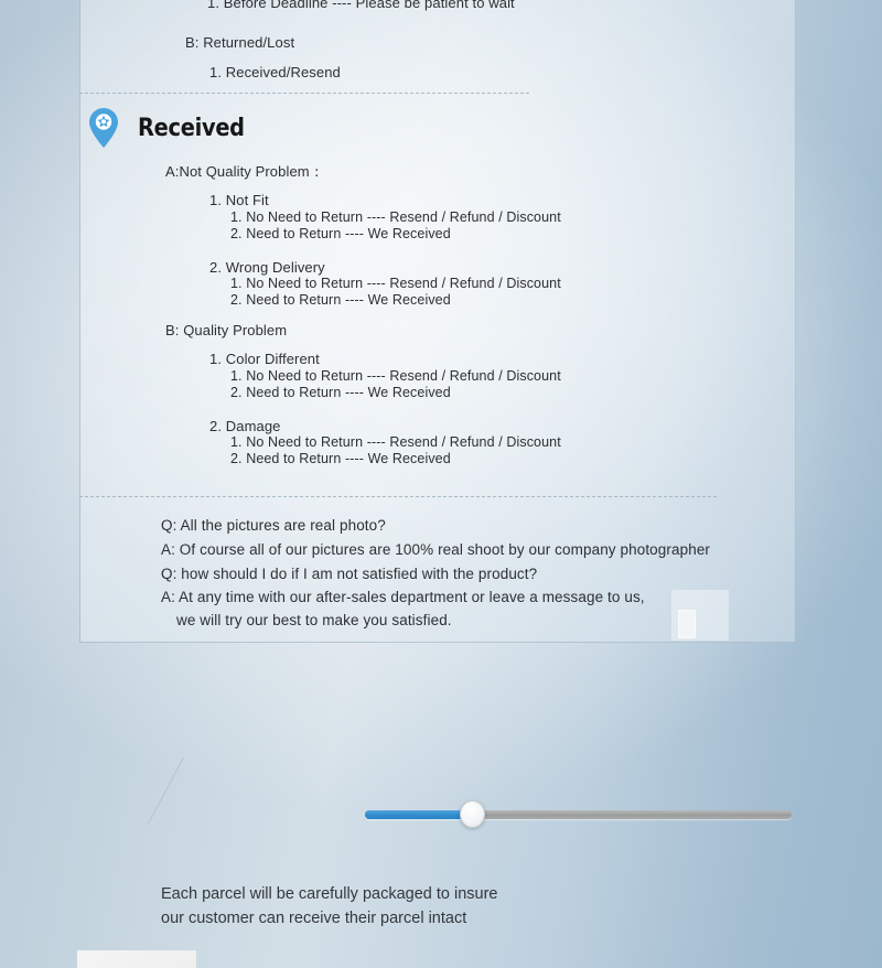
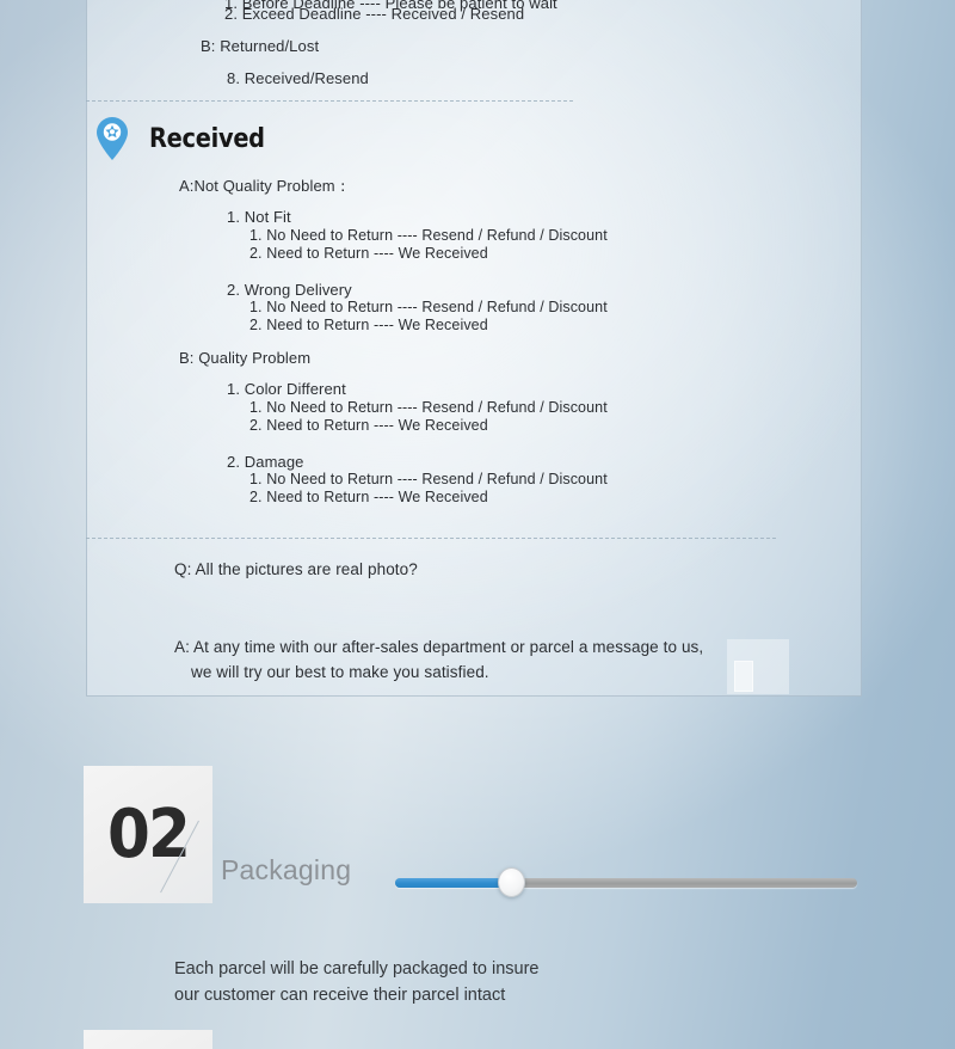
  1. Before Deadline ---- Please be patient to wait
+ 2. Exceed Deadline ---- Received / Resend
  B: Returned/Lost
- 1. Received/Resend
+ 8. Received/Resend
  Received
  A:Not Quality Problem：
  1. Not Fit
  1. No Need to Return ---- Resend / Refund / Discount
  2. Need to Return ---- We Received
  2. Wrong Delivery
  1. No Need to Return ---- Resend / Refund / Discount
  2. Need to Return ---- We Received
  B: Quality Problem
  1. Color Different
  1. No Need to Return ---- Resend / Refund / Discount
  2. Need to Return ---- We Received
  2. Damage
  1. No Need to Return ---- Resend / Refund / Discount
  2. Need to Return ---- We Received
  Q: All the pictures are real photo?
- A: Of course all of our pictures are 100% real shoot by our company photographer
- Q: how should I do if I am not satisfied with the product?
- A: At any time with our after-sales department or leave a message to us,
+ A: At any time with our after-sales department or parcel a message to us,
  we will try our best to make you satisfied.
+ 02
+ Packaging
  Each parcel will be carefully packaged to insure
  our customer can receive their parcel intact
